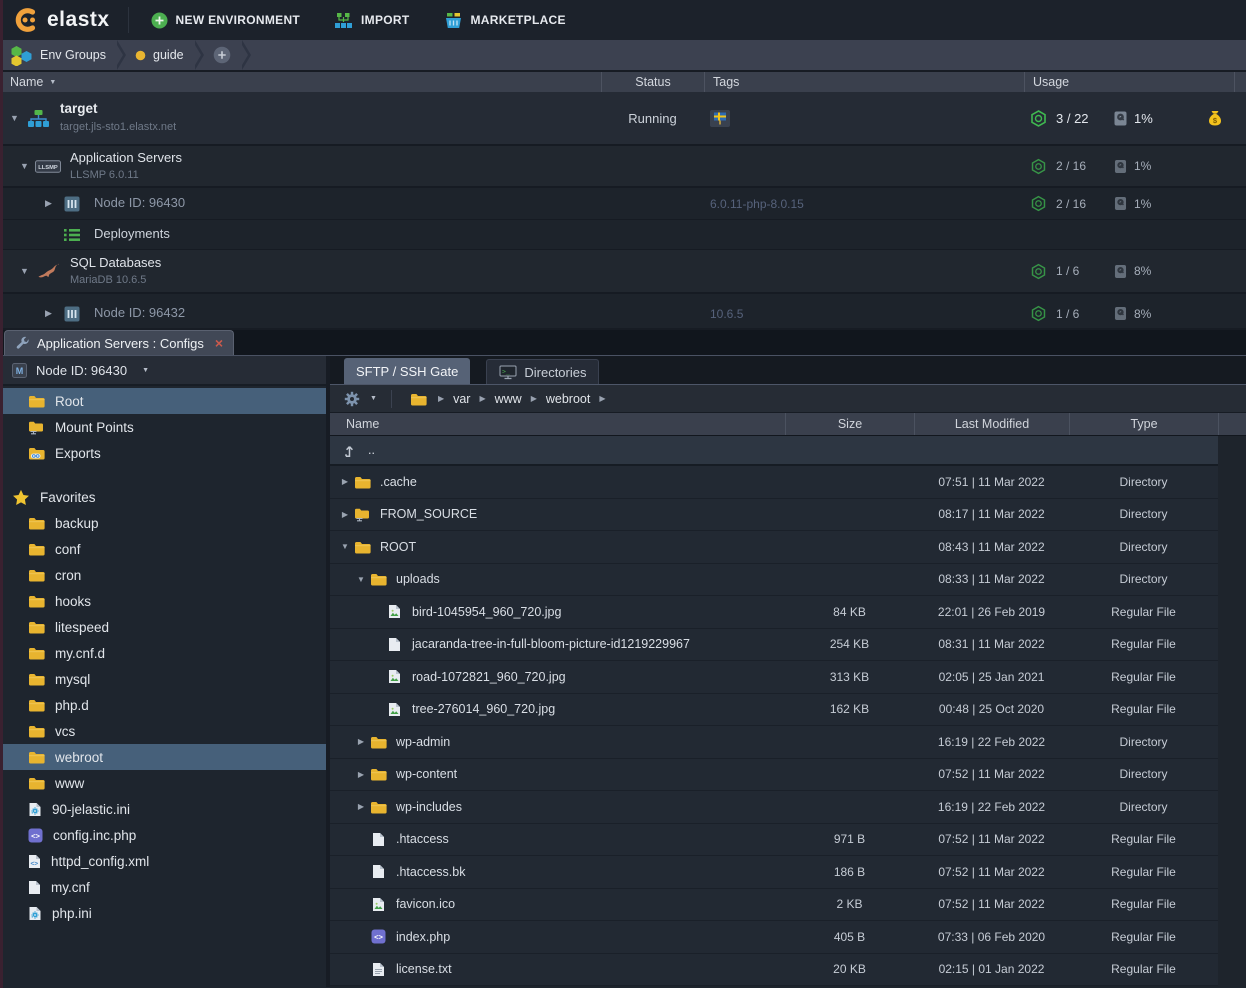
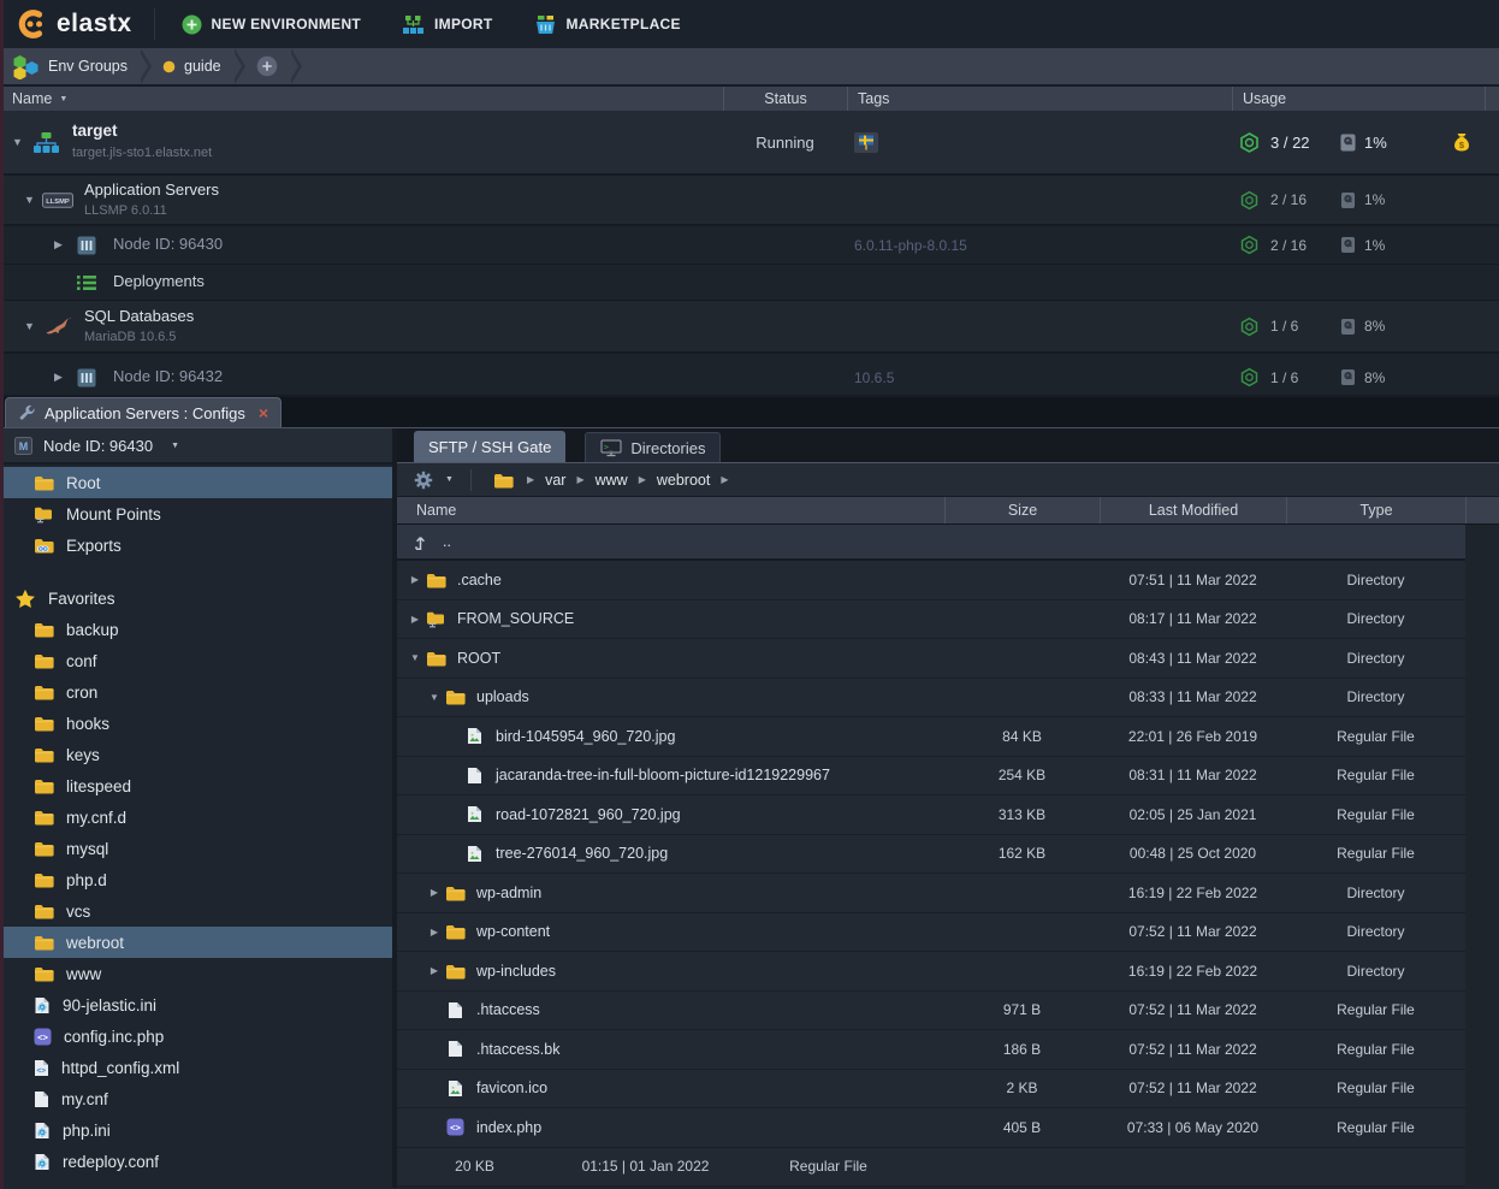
  elastx
  NEW ENVIRONMENT
  IMPORT
  MARKETPLACE
  Env Groups
  guide
  Name
  Status
  Tags
  Usage
  ▼
  target
  target.jls-sto1.elastx.net
  Running
  3 / 22
  1%
  $
  ▼
  Application Servers
  LLSMP 6.0.11
  2 / 16
  1%
  ▶
  Node ID: 96430
  6.0.11-php-8.0.15
  2 / 16
  1%
  Deployments
  ▼
  SQL Databases
  MariaDB 10.6.5
  1 / 6
  8%
  ▶
  Node ID: 96432
  10.6.5
  1 / 6
  8%
  Application Servers : Configs
  ×
  M
  Node ID: 96430
  Root
  Mount Points
  Exports
  Favorites
  backup
  conf
  cron
  hooks
+ keys
  litespeed
  my.cnf.d
  mysql
  php.d
  vcs
  webroot
  www
  90-jelastic.ini
  <>
  config.inc.php
  httpd_config.xml
  my.cnf
  php.ini
+ redeploy.conf
  SFTP / SSH Gate
  >_
  Directories
  ▶
  var
  ▶
  www
  ▶
  webroot
  ▶
  Name
  Size
  Last Modified
  Type
  ..
  ▶
  .cache
  07:51 | 11 Mar 2022
  Directory
  ▶
  FROM_SOURCE
  08:17 | 11 Mar 2022
  Directory
  ▼
  ROOT
  08:43 | 11 Mar 2022
  Directory
  ▼
  uploads
  08:33 | 11 Mar 2022
  Directory
  bird-1045954_960_720.jpg
  84 KB
  22:01 | 26 Feb 2019
  Regular File
  jacaranda-tree-in-full-bloom-picture-id1219229967
  254 KB
  08:31 | 11 Mar 2022
  Regular File
  road-1072821_960_720.jpg
  313 KB
  02:05 | 25 Jan 2021
  Regular File
  tree-276014_960_720.jpg
  162 KB
  00:48 | 25 Oct 2020
  Regular File
  ▶
  wp-admin
  16:19 | 22 Feb 2022
  Directory
  ▶
  wp-content
  07:52 | 11 Mar 2022
  Directory
  ▶
  wp-includes
  16:19 | 22 Feb 2022
  Directory
  .htaccess
  971 B
  07:52 | 11 Mar 2022
  Regular File
  .htaccess.bk
  186 B
  07:52 | 11 Mar 2022
  Regular File
  favicon.ico
  2 KB
  07:52 | 11 Mar 2022
  Regular File
  <>
  index.php
  405 B
- 07:33 | 06 Feb 2020
+ 07:33 | 06 May 2020
  Regular File
- license.txt
  20 KB
- 02:15 | 01 Jan 2022
+ 01:15 | 01 Jan 2022
  Regular File
